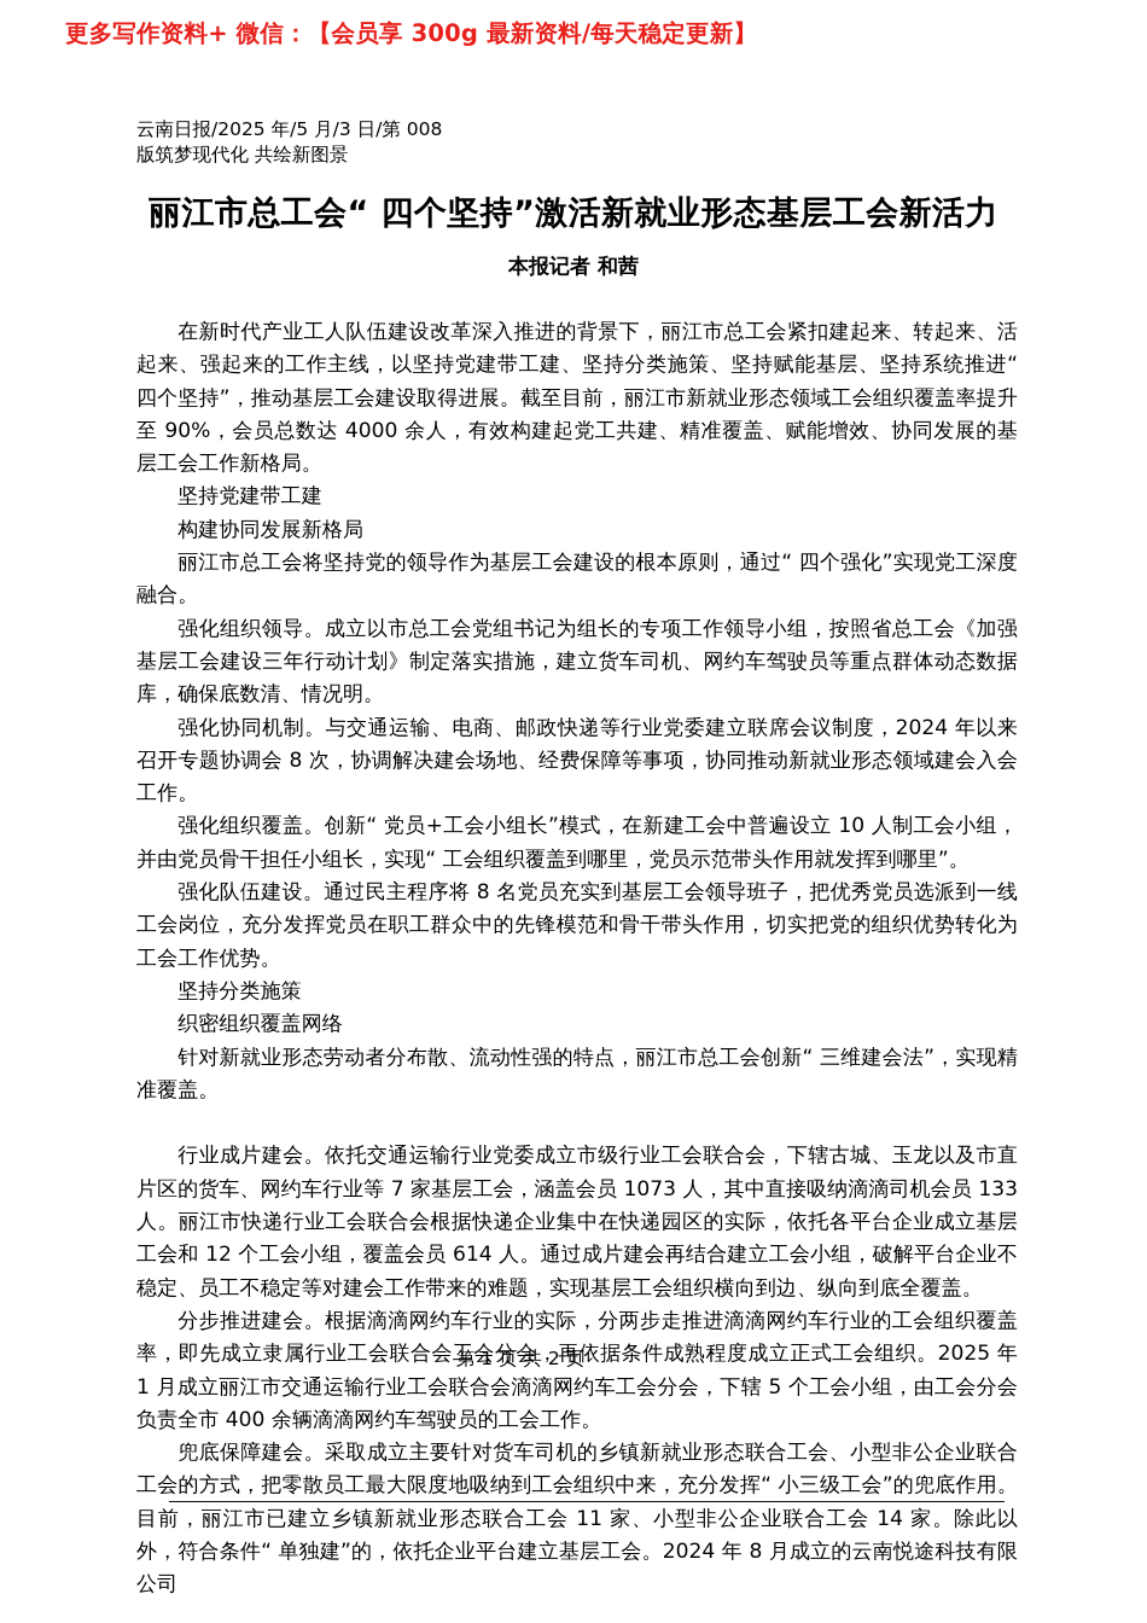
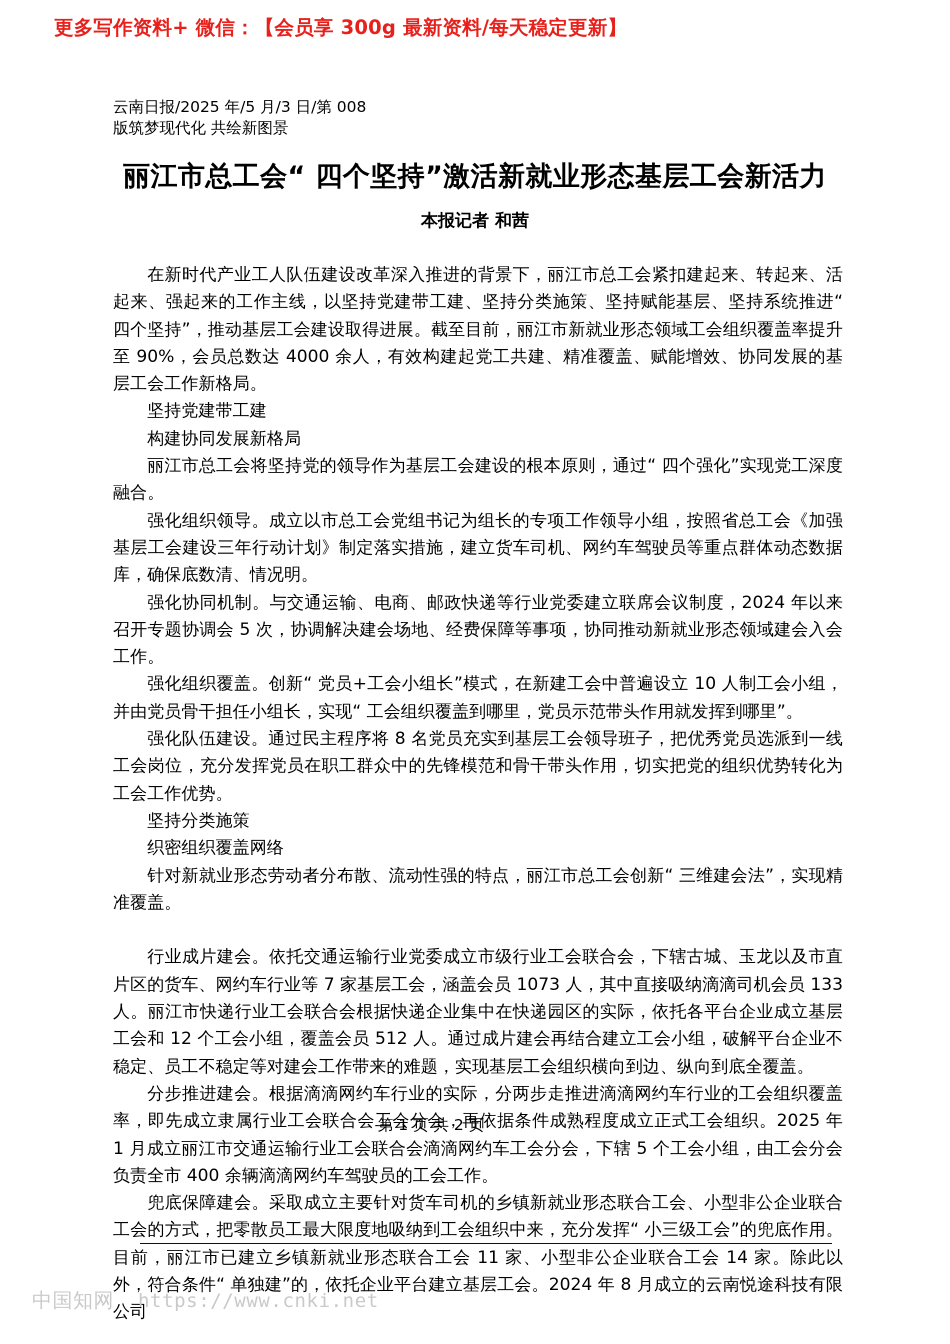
  更多写作资料+ 微信：【会员享 300g 最新资料/每天稳定更新】
  云南日报/2025 年/5 月/3 日/第 008
  版筑梦现代化 共绘新图景
  丽江市总工会“ 四个坚持”激活新就业形态基层工会新活力
  本报记者 和茜
  在新时代产业工人队伍建设改革深入推进的背景下，丽江市总工会紧扣建起来、转起来、活起来、强起来的工作主线，以坚持党建带工建、坚持分类施策、坚持赋能基层、坚持系统推进“ 四个坚持”，推动基层工会建设取得进展。截至目前，丽江市新就业形态领域工会组织覆盖率提升至 90%，会员总数达 4000 余人，有效构建起党工共建、精准覆盖、赋能增效、协同发展的基层工会工作新格局。
  坚持党建带工建
  构建协同发展新格局
  丽江市总工会将坚持党的领导作为基层工会建设的根本原则，通过“ 四个强化”实现党工深度融合。
  强化组织领导。成立以市总工会党组书记为组长的专项工作领导小组，按照省总工会《加强基层工会建设三年行动计划》制定落实措施，建立货车司机、网约车驾驶员等重点群体动态数据库，确保底数清、情况明。
- 强化协同机制。与交通运输、电商、邮政快递等行业党委建立联席会议制度，2024 年以来召开专题协调会 8 次，协调解决建会场地、经费保障等事项，协同推动新就业形态领域建会入会工作。
+ 强化协同机制。与交通运输、电商、邮政快递等行业党委建立联席会议制度，2024 年以来召开专题协调会 5 次，协调解决建会场地、经费保障等事项，协同推动新就业形态领域建会入会工作。
  强化组织覆盖。创新“ 党员+工会小组长”模式，在新建工会中普遍设立 10 人制工会小组，并由党员骨干担任小组长，实现“ 工会组织覆盖到哪里，党员示范带头作用就发挥到哪里”。
  强化队伍建设。通过民主程序将 8 名党员充实到基层工会领导班子，把优秀党员选派到一线工会岗位，充分发挥党员在职工群众中的先锋模范和骨干带头作用，切实把党的组织优势转化为工会工作优势。
  坚持分类施策
  织密组织覆盖网络
  针对新就业形态劳动者分布散、流动性强的特点，丽江市总工会创新“ 三维建会法”，实现精准覆盖。
- 行业成片建会。依托交通运输行业党委成立市级行业工会联合会，下辖古城、玉龙以及市直片区的货车、网约车行业等 7 家基层工会，涵盖会员 1073 人，其中直接吸纳滴滴司机会员 133 人。丽江市快递行业工会联合会根据快递企业集中在快递园区的实际，依托各平台企业成立基层工会和 12 个工会小组，覆盖会员 614 人。通过成片建会再结合建立工会小组，破解平台企业不稳定、员工不稳定等对建会工作带来的难题，实现基层工会组织横向到边、纵向到底全覆盖。
+ 行业成片建会。依托交通运输行业党委成立市级行业工会联合会，下辖古城、玉龙以及市直片区的货车、网约车行业等 7 家基层工会，涵盖会员 1073 人，其中直接吸纳滴滴司机会员 133 人。丽江市快递行业工会联合会根据快递企业集中在快递园区的实际，依托各平台企业成立基层工会和 12 个工会小组，覆盖会员 512 人。通过成片建会再结合建立工会小组，破解平台企业不稳定、员工不稳定等对建会工作带来的难题，实现基层工会组织横向到边、纵向到底全覆盖。
  分步推进建会。根据滴滴网约车行业的实际，分两步走推进滴滴网约车行业的工会组织覆盖率，即先成立隶属行业工会联合会工会分会，再依据条件成熟程度成立正式工会组织。2025 年 1 月成立丽江市交通运输行业工会联合会滴滴网约车工会分会，下辖 5 个工会小组，由工会分会负责全市 400 余辆滴滴网约车驾驶员的工会工作。
  兜底保障建会。采取成立主要针对货车司机的乡镇新就业形态联合工会、小型非公企业联合工会的方式，把零散员工最大限度地吸纳到工会组织中来，充分发挥“ 小三级工会”的兜底作用。目前，丽江市已建立乡镇新就业形态联合工会 11 家、小型非公企业联合工会 14 家。除此以外，符合条件“ 单独建”的，依托企业平台建立基层工会。2024 年 8 月成立的云南悦途科技有限公司
  第 1 页 共 2 页
+ 中国知网
+ https://www.cnki.net
